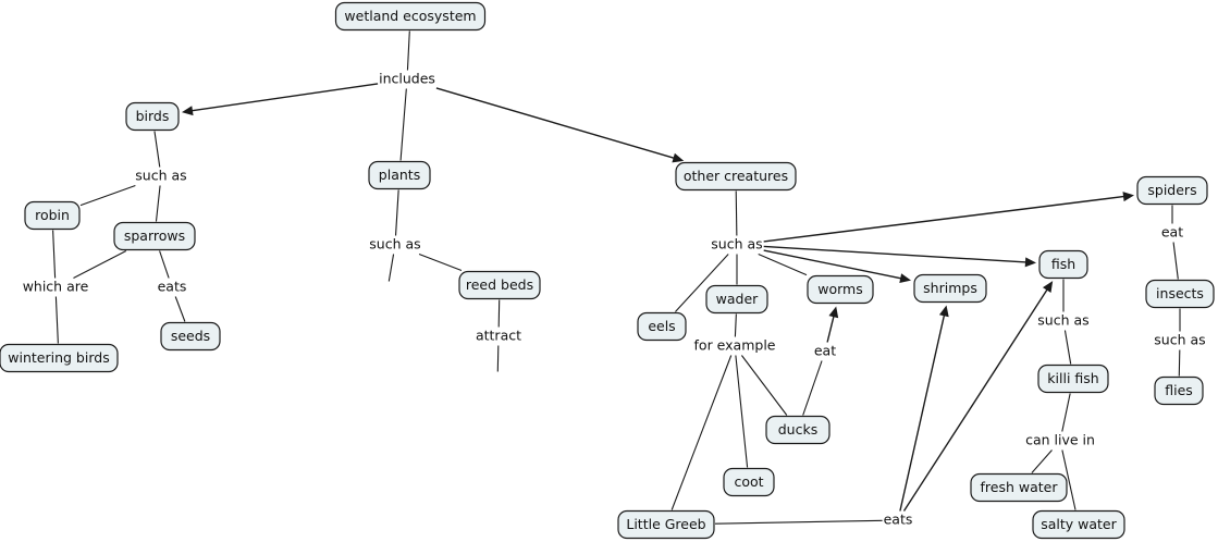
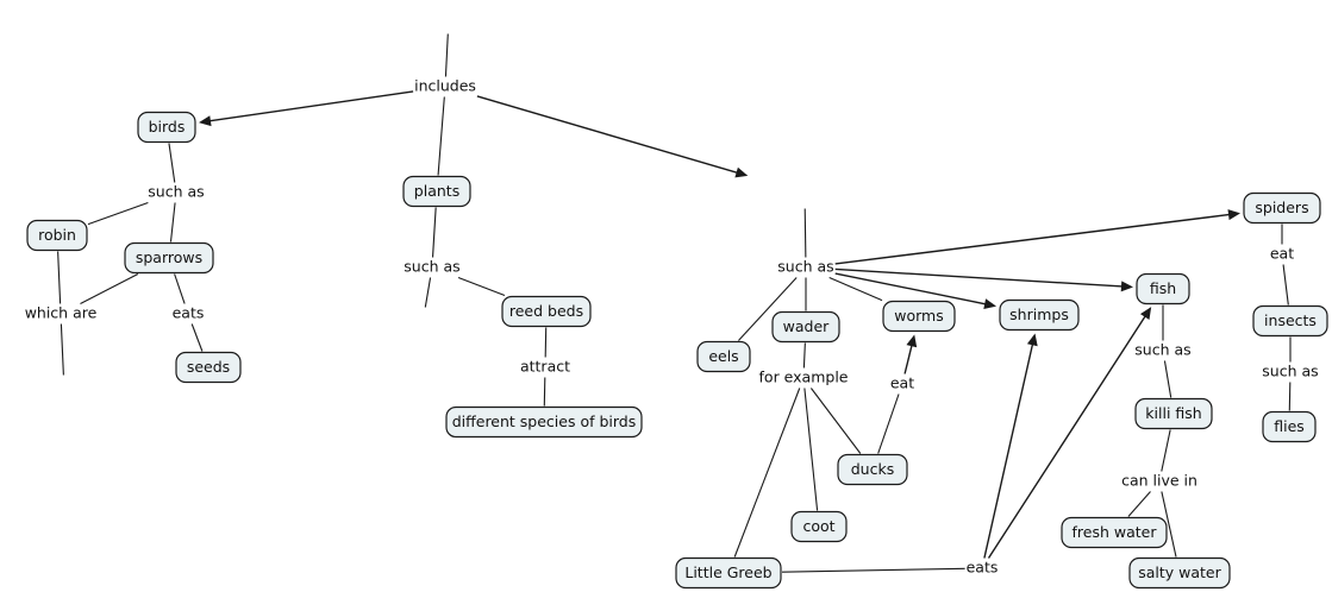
- wetland ecosystem
  birds
  plants
- other creatures
  spiders
  robin
  sparrows
  fish
  reed beds
  worms
  shrimps
  wader
  eels
  seeds
- wintering birds
  insects
  killi fish
+ different species of birds
  flies
  ducks
  coot
  fresh water
  Little Greeb
  salty water
  includes
  such as
  such as
  such as
  which are
  eats
  eat
  attract
  for example
  eat
  such as
  such as
  can live in
  eats
